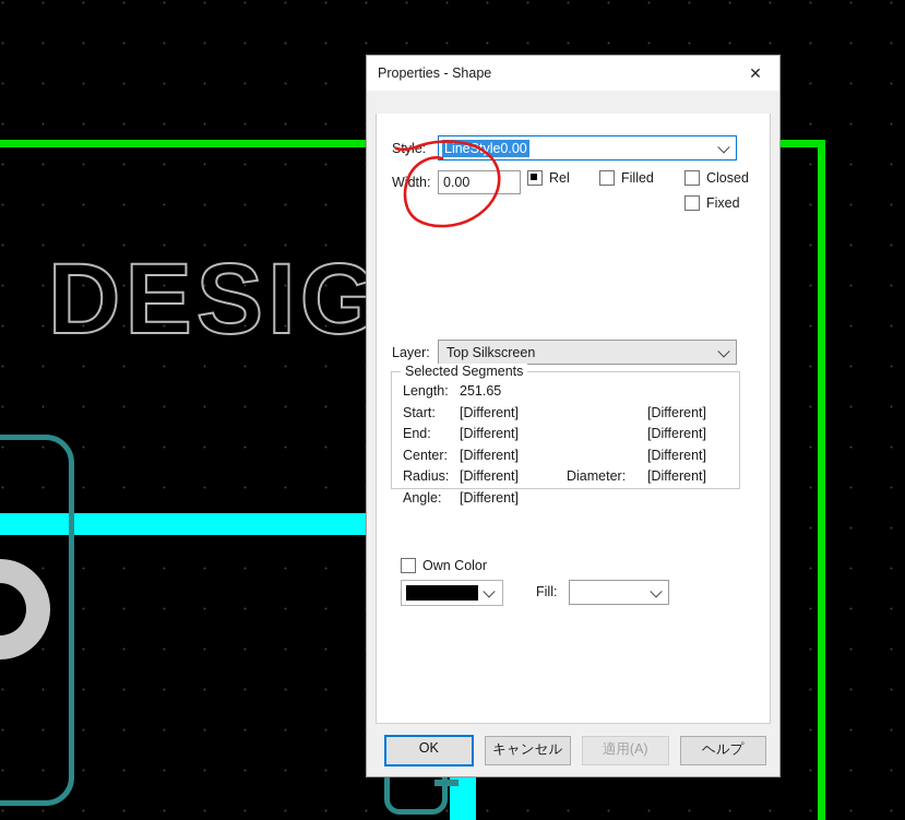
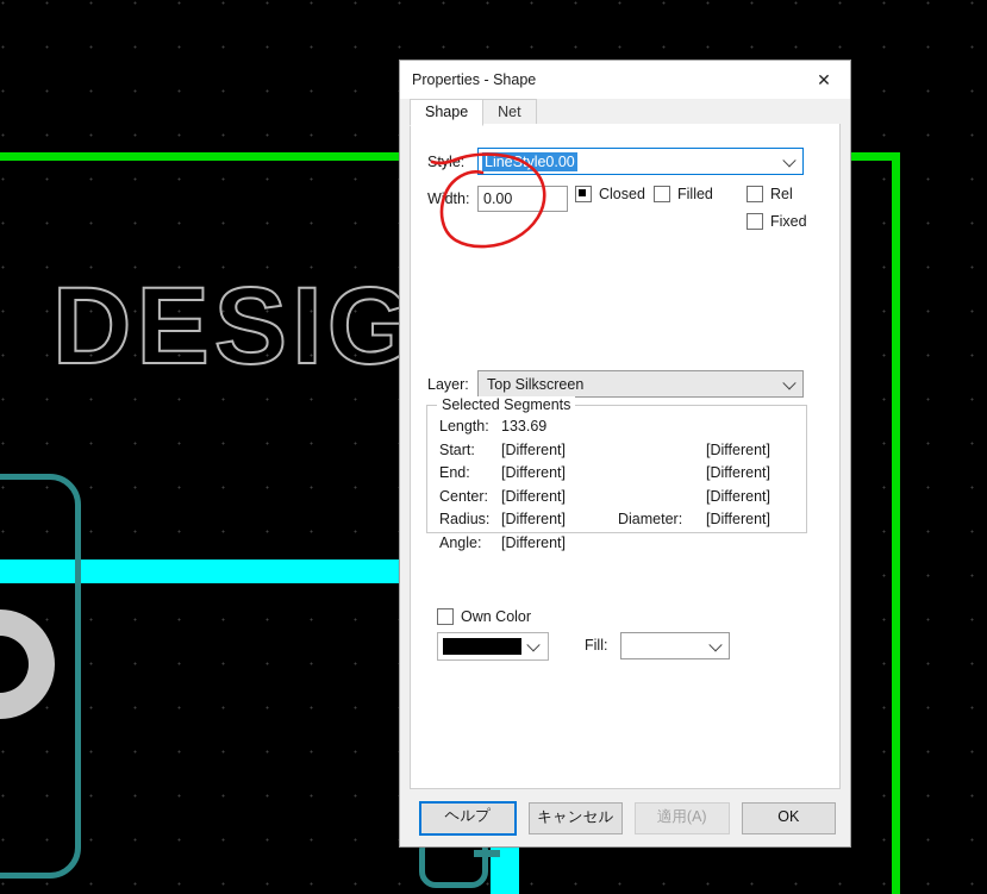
  DESIG
  Properties - Shape
  ✕
+ Shape
+ Net
  LineSyle0.00
  Wdth:
  0.00
- Rel
+ Closed
  Filled
- Closed
+ Rel
  Fixed
  Layer:
  Top Silkscreen
  Selected Segments
- Length:	251.65
+ Length:	133.69
  Start:	[Different]		[Different]
  End:	[Different]		[Different]
  Center:	[Different]		[Different]
  Radius:	[Different]	Diameter:	[Different]
  Angle:	[Different]
  Own Color
  Fill:
- OK
+ ヘルプ
  キャンセル
  適用(A)
- ヘルプ
+ OK
